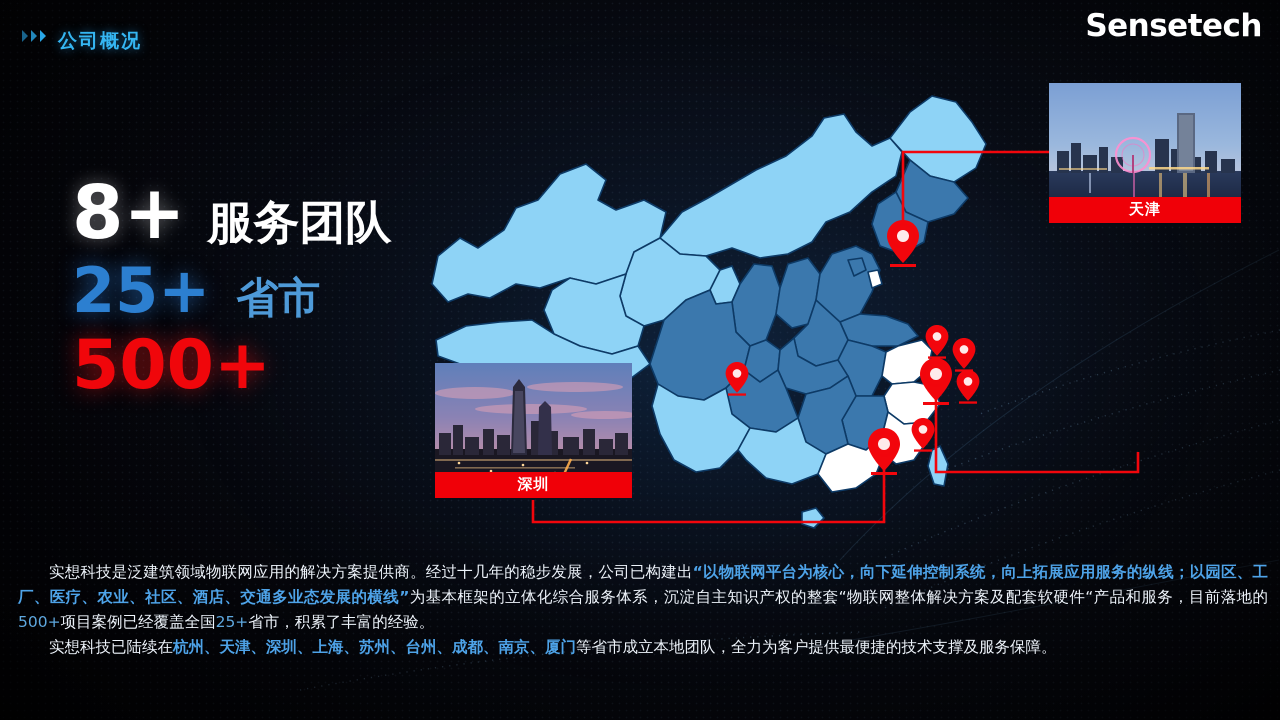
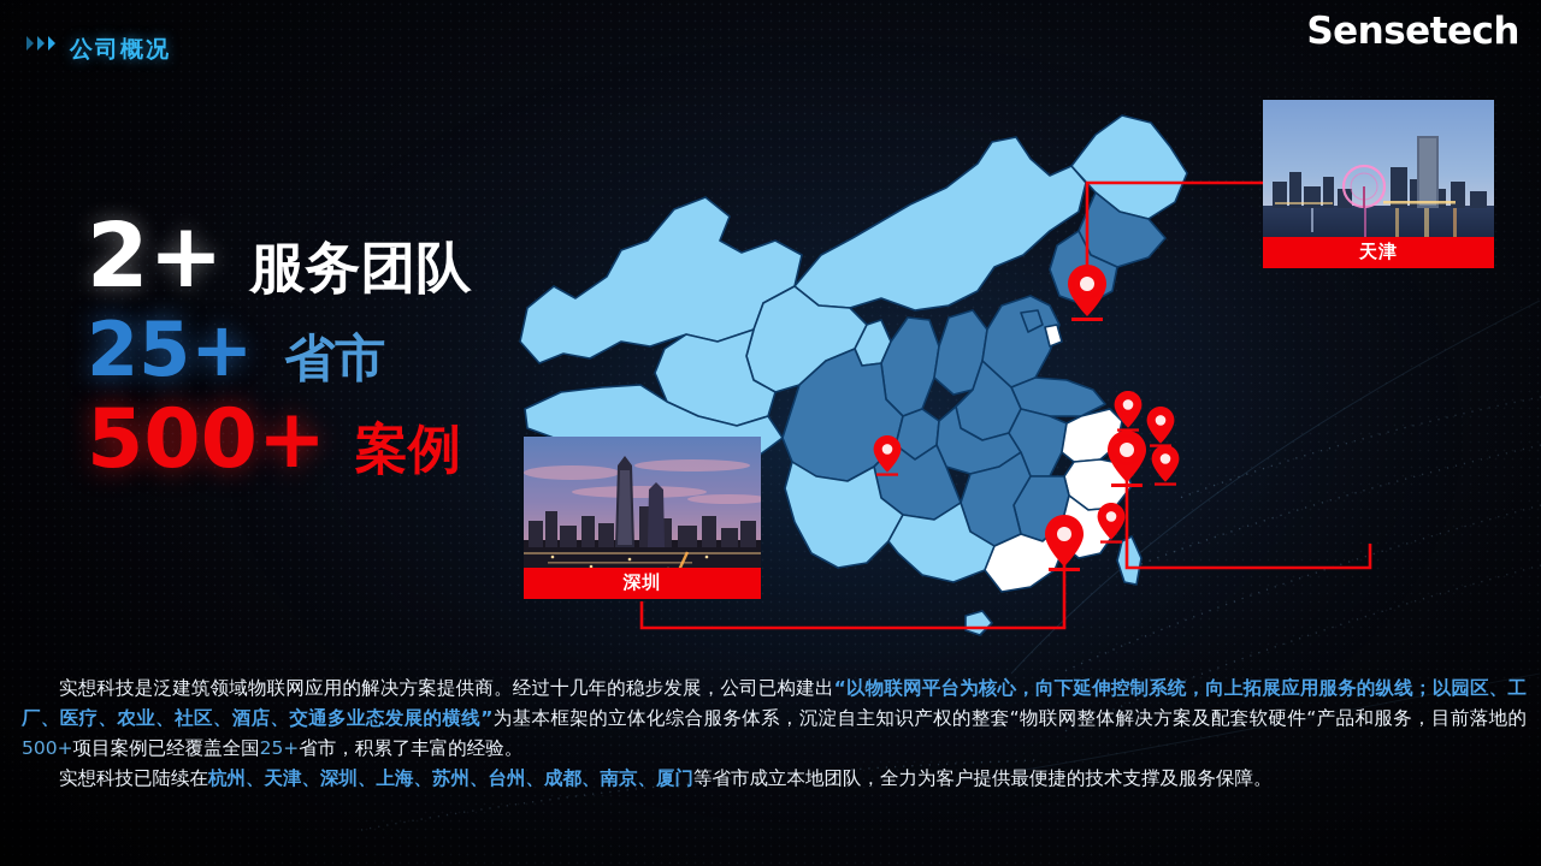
  公司概况
  Sensetech
- 8+
+ 2+
  服务团队
  25+
  省市
  500+
+ 案例
  天津
  深圳
  实想科技是泛建筑领域物联网应用的解决方案提供商。经过十几年的稳步发展，公司已构建出“以物联网平台为核心，向下延伸控制系统，向上拓展应用服务的纵线；以园区、工厂、医疗、农业、社区、酒店、交通多业态发展的横线”为基本框架的立体化综合服务体系，沉淀自主知识产权的整套“物联网整体解决方案及配套软硬件“产品和服务，目前落地的500+项目案例已经覆盖全国25+省市，积累了丰富的经验。
  实想科技已陆续在杭州、天津、深圳、上海、苏州、台州、成都、南京、厦门等省市成立本地团队，全力为客户提供最便捷的技术支撑及服务保障。
